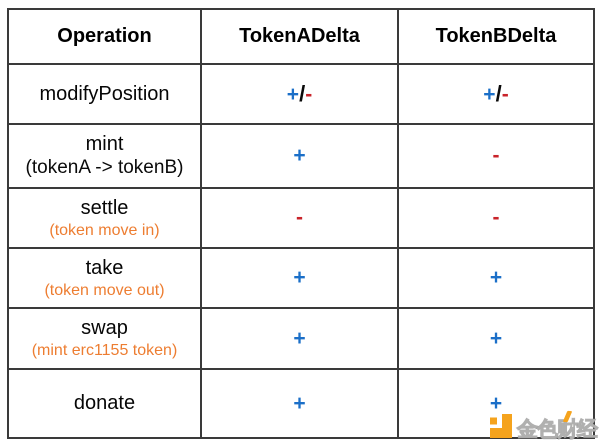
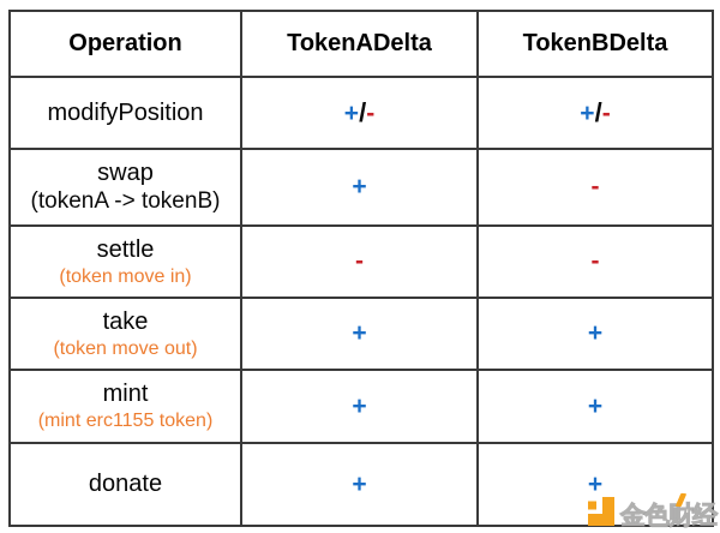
  Operation	TokenADelta	TokenBDelta
  modifyPosition	+/-	+/-
- mint(tokenA -> tokenB)	+	-
+ swap(tokenA -> tokenB)	+	-
  settle(token move in)	-	-
  take(token move out)	+	+
- swap(mint erc1155 token)	+	+
+ mint(mint erc1155 token)	+	+
  donate	+	+
  金色财经
